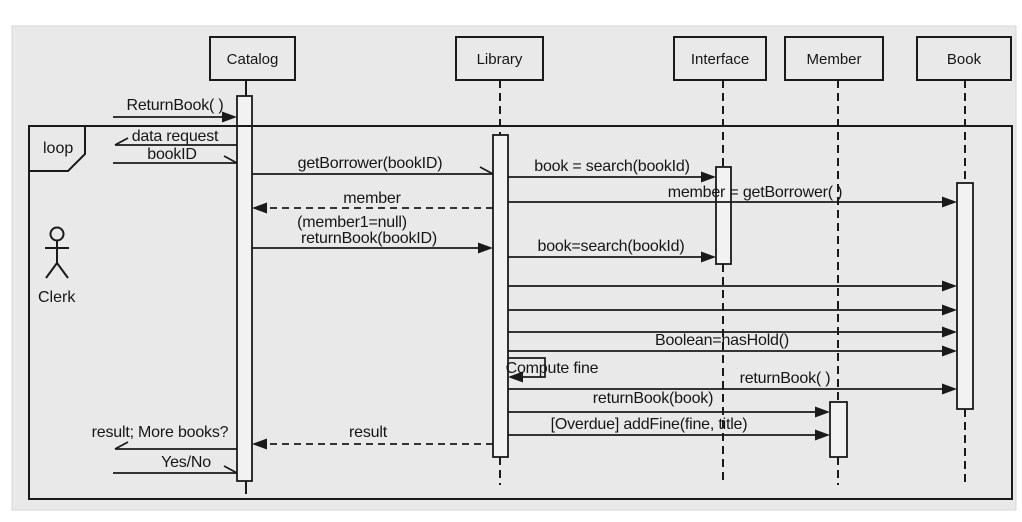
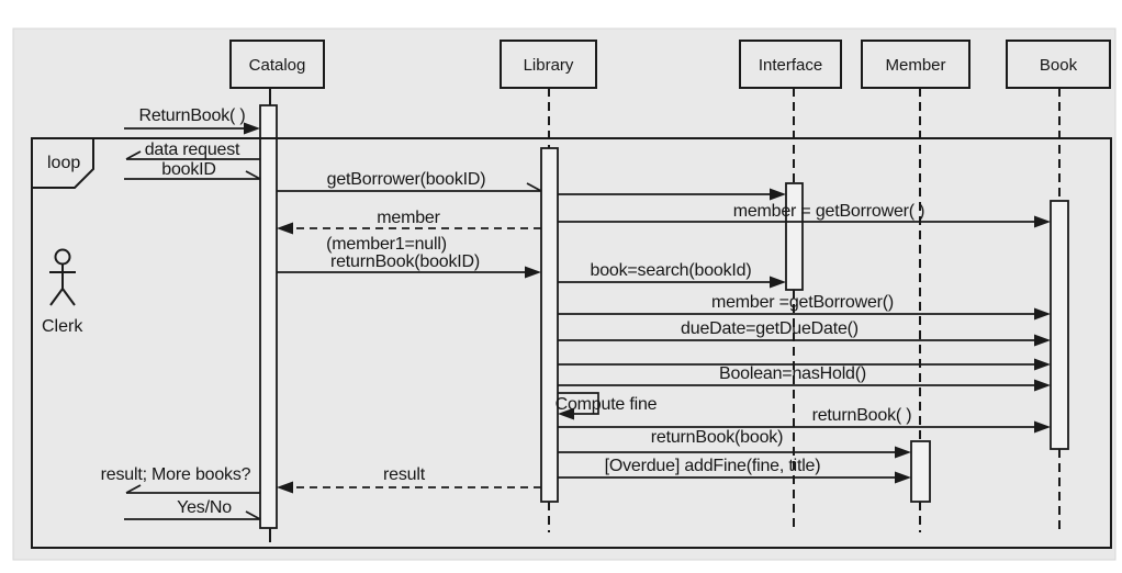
  Catalog
  Library
  Interface
  Member
  Book
  loop
  Clerk
  ReturnBook( )
  data request
  bookID
  getBorrower(bookID)
  member
  (member1=null)
  returnBook(bookID)
- book = search(bookId)
  member = getBorrower( )
  book=search(bookId)
+ member =getBorrower()
+ dueDate=getDueDate()
  Boolean=hasHold()
  Compute fine
  returnBook( )
  returnBook(book)
  [Overdue] addFine(fine, title)
  result
  result; More books?
  Yes/No
